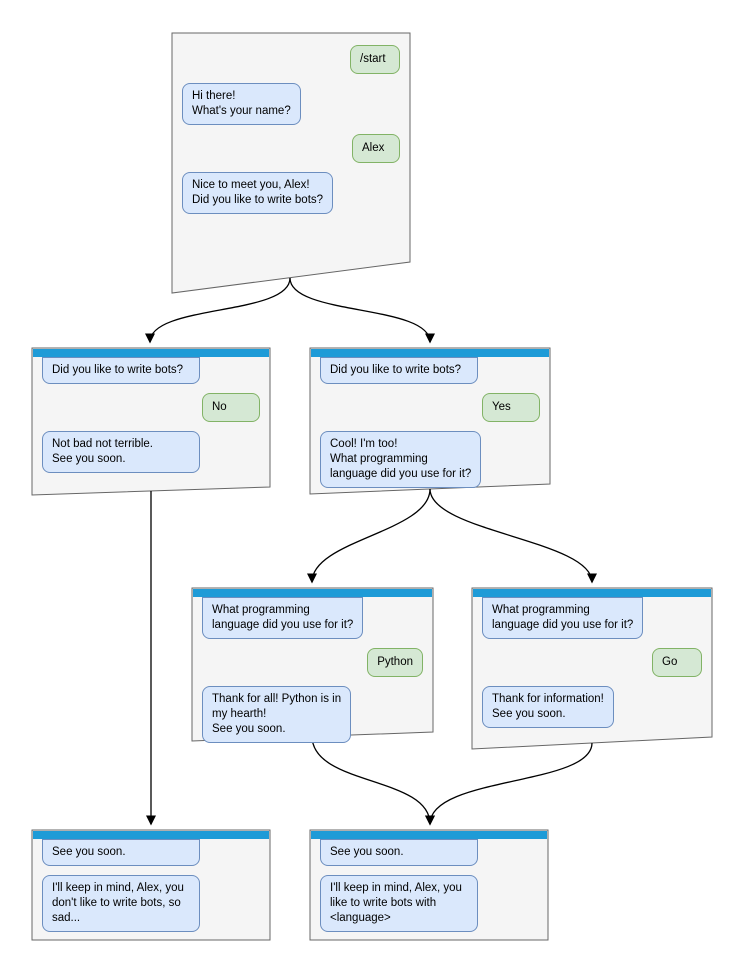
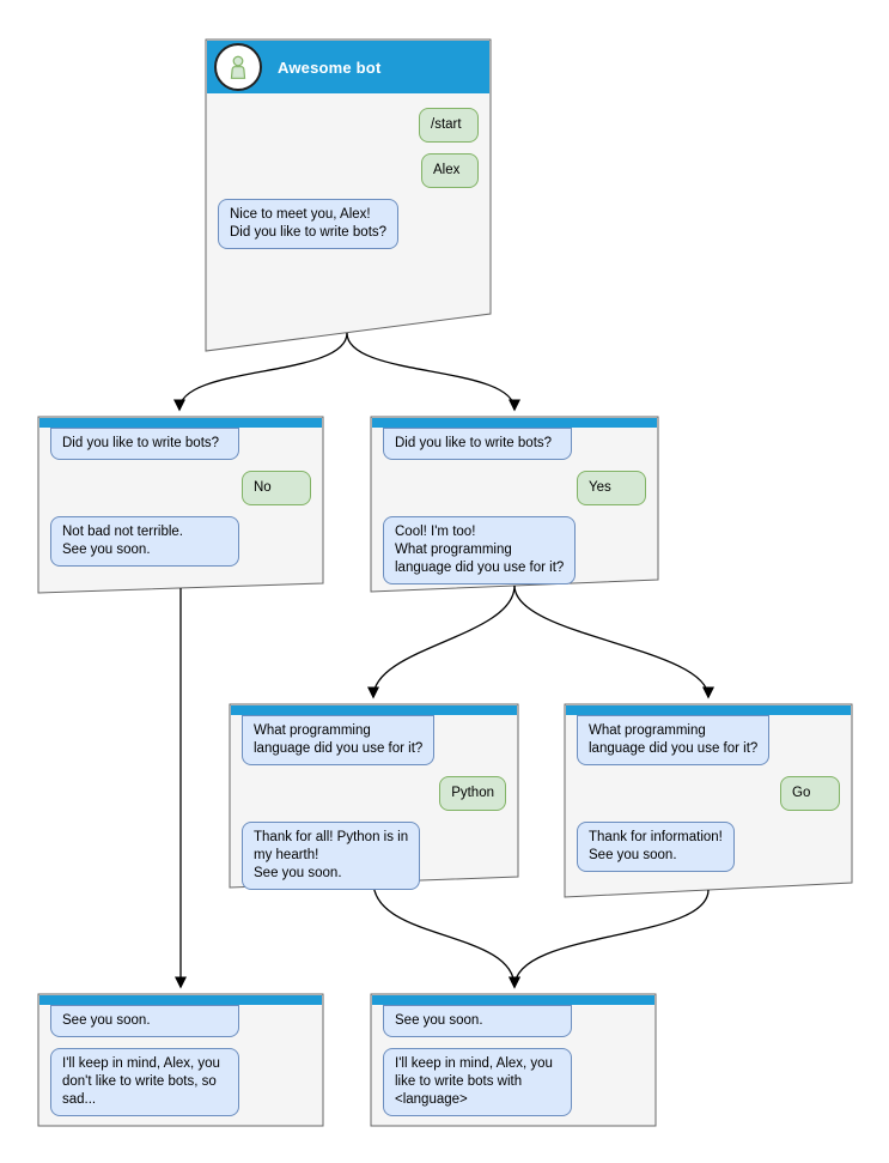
+ Awesome bot
  /start
- Hi there!
- What's your name?
  Alex
  Nice to meet you, Alex!
  Did you like to write bots?
  Did you like to write bots?
  No
  Not bad not terrible.
  See you soon.
  Did you like to write bots?
  Yes
  Cool! I'm too!
  What programming
  language did you use for it?
  What programming
  language did you use for it?
  Python
  Thank for all! Python is in
  my hearth!
  See you soon.
  What programming
  language did you use for it?
  Go
  Thank for information!
  See you soon.
  See you soon.
  I'll keep in mind, Alex, you
  don't like to write bots, so
  sad...
  See you soon.
  I'll keep in mind, Alex, you
  like to write bots with
  <language>
